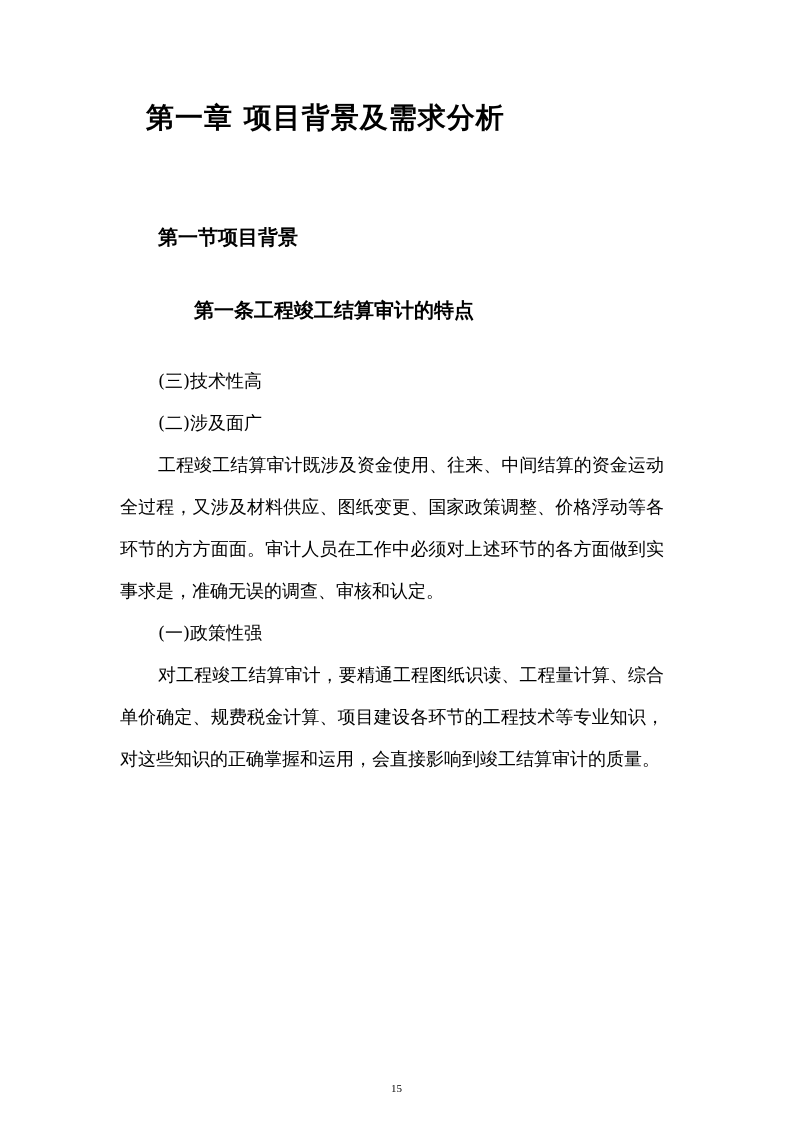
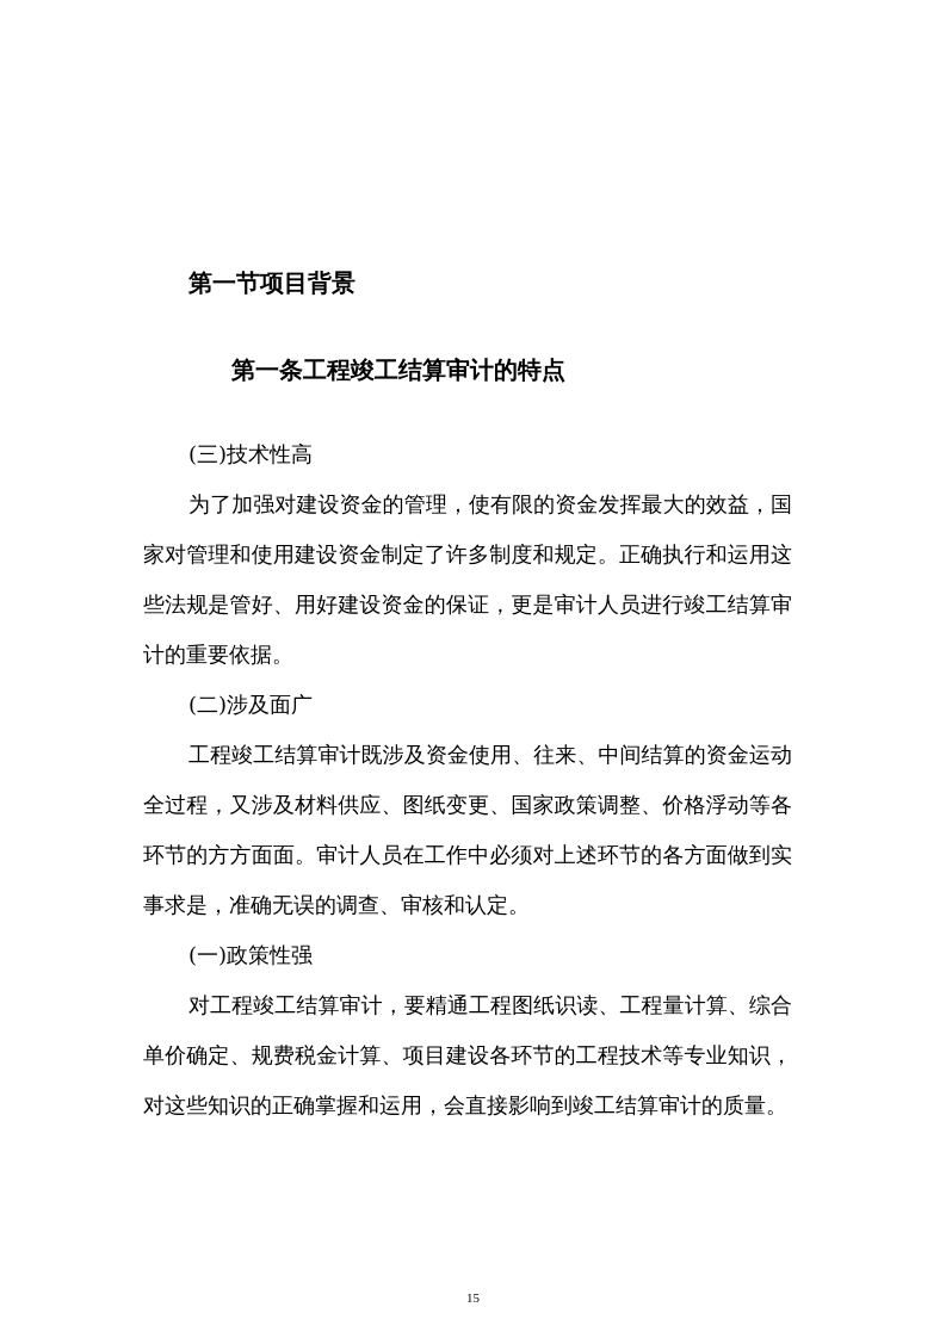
- 第一章 项目背景及需求分析
  第一节项目背景
  第一条工程竣工结算审计的特点
  (三)技术性高
+ 为了加强对建设资金的管理，使有限的资金发挥最大的效益，国家对管理和使用建设资金制定了许多制度和规定。正确执行和运用这些法规是管好、用好建设资金的保证，更是审计人员进行竣工结算审计的重要依据。
  (二)涉及面广
  工程竣工结算审计既涉及资金使用、往来、中间结算的资金运动全过程，又涉及材料供应、图纸变更、国家政策调整、价格浮动等各环节的方方面面。审计人员在工作中必须对上述环节的各方面做到实事求是，准确无误的调查、审核和认定。
  (一)政策性强
  对工程竣工结算审计，要精通工程图纸识读、工程量计算、综合单价确定、规费税金计算、项目建设各环节的工程技术等专业知识，对这些知识的正确掌握和运用，会直接影响到竣工结算审计的质量。
  15
